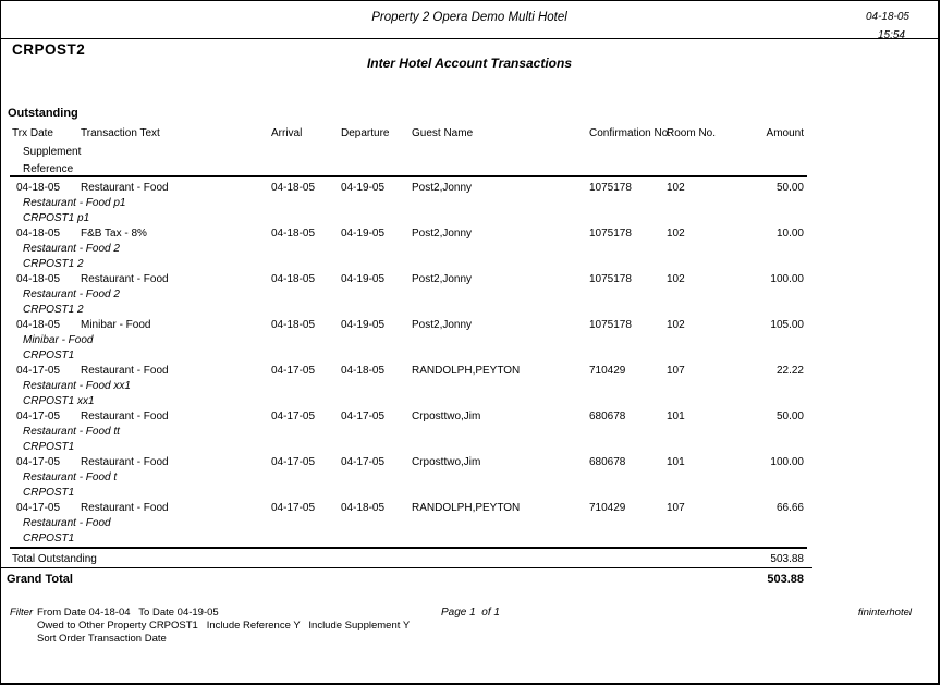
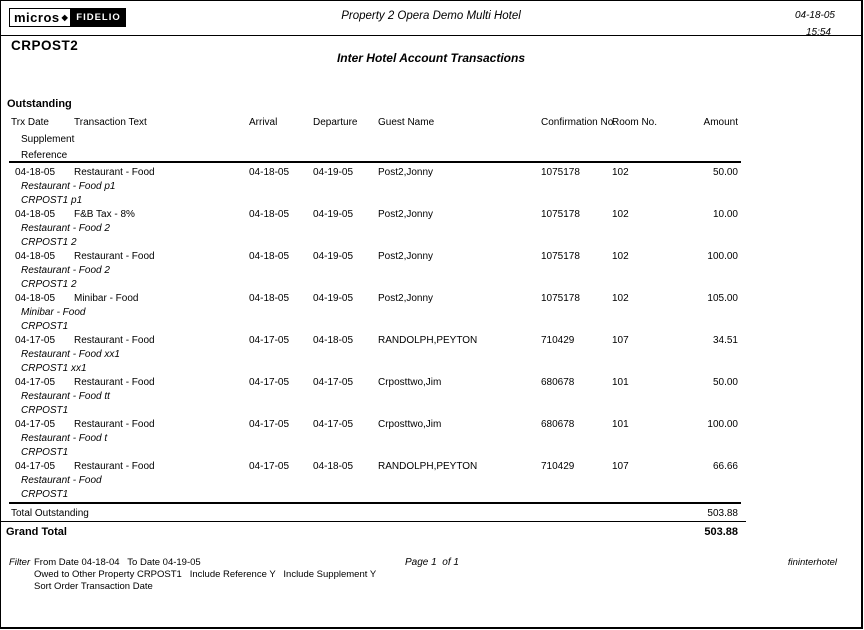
+ micros
+ ◆
+ FIDELIO
  Property 2 Opera Demo Multi Hotel
  04-18-05
  15:54
  CRPOST2
  Inter Hotel Account Transactions
  Outstanding
  Trx Date
  Transaction Text
  Arrival
  Departure
  Guest Name
  Confirmation No.
  Room No.
  Amount
  Supplement
  Reference
  04-18-05
  Restaurant - Food
  04-18-05
  04-19-05
  Post2,Jonny
  1075178
  102
  50.00
  Restaurant - Food p1
  CRPOST1 p1
  04-18-05
  F&B Tax - 8%
  04-18-05
  04-19-05
  Post2,Jonny
  1075178
  102
  10.00
  Restaurant - Food 2
  CRPOST1 2
  04-18-05
  Restaurant - Food
  04-18-05
  04-19-05
  Post2,Jonny
  1075178
  102
  100.00
  Restaurant - Food 2
  CRPOST1 2
  04-18-05
  Minibar - Food
  04-18-05
  04-19-05
  Post2,Jonny
  1075178
  102
  105.00
  Minibar - Food
  CRPOST1
  04-17-05
  Restaurant - Food
  04-17-05
  04-18-05
  RANDOLPH,PEYTON
  710429
  107
- 22.22
+ 34.51
  Restaurant - Food xx1
  CRPOST1 xx1
  04-17-05
  Restaurant - Food
  04-17-05
  04-17-05
  Crposttwo,Jim
  680678
  101
  50.00
  Restaurant - Food tt
  CRPOST1
  04-17-05
  Restaurant - Food
  04-17-05
  04-17-05
  Crposttwo,Jim
  680678
  101
  100.00
  Restaurant - Food t
  CRPOST1
  04-17-05
  Restaurant - Food
  04-17-05
  04-18-05
  RANDOLPH,PEYTON
  710429
  107
  66.66
  Restaurant - Food
  CRPOST1
  Total Outstanding
  503.88
  Grand Total
  503.88
  Filter
  From Date 04-18-04 To Date 04-19-05
  Owed to Other Property CRPOST1 Include Reference Y Include Supplement Y
  Sort Order Transaction Date
  Page 1 of 1
  fininterhotel
